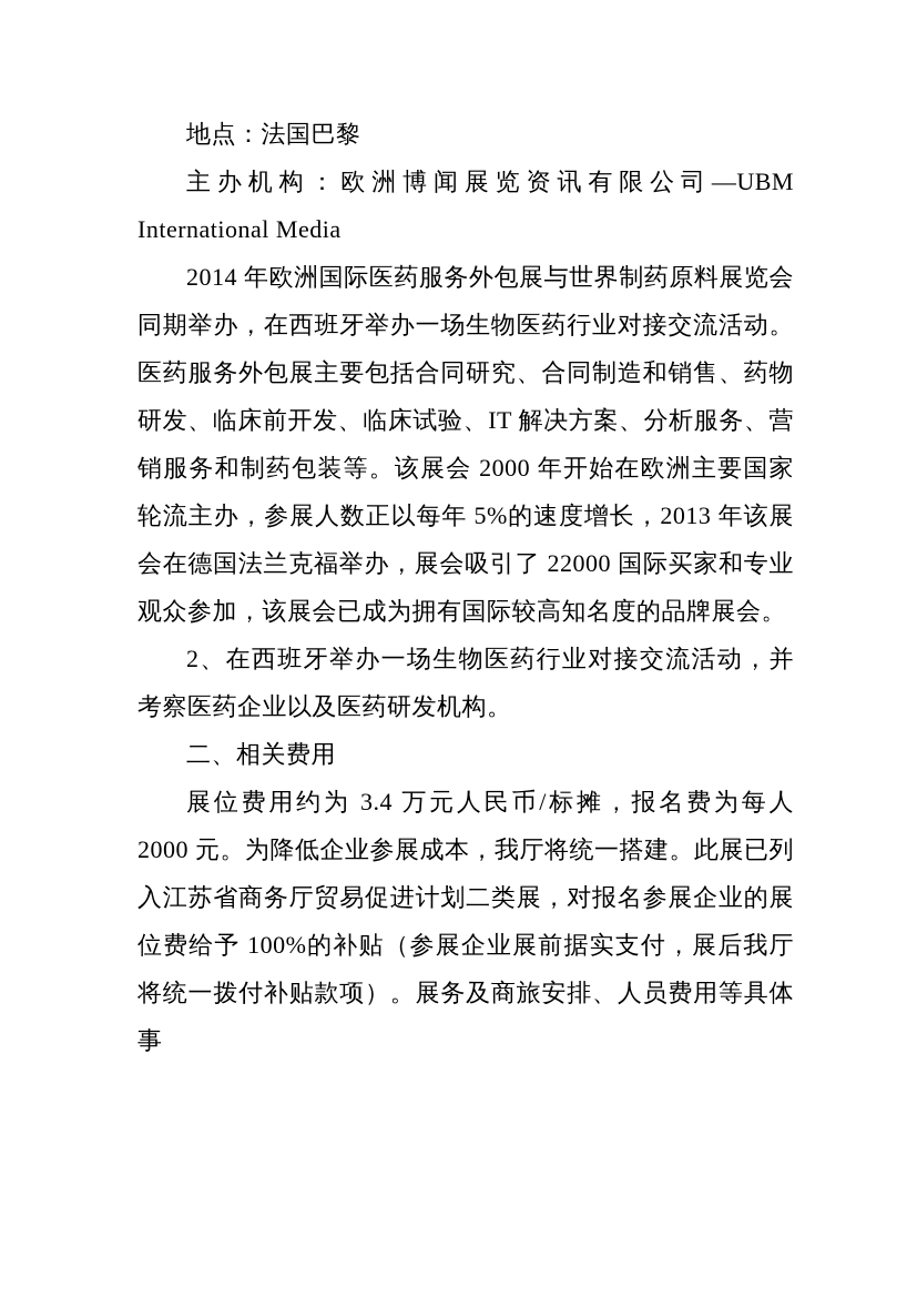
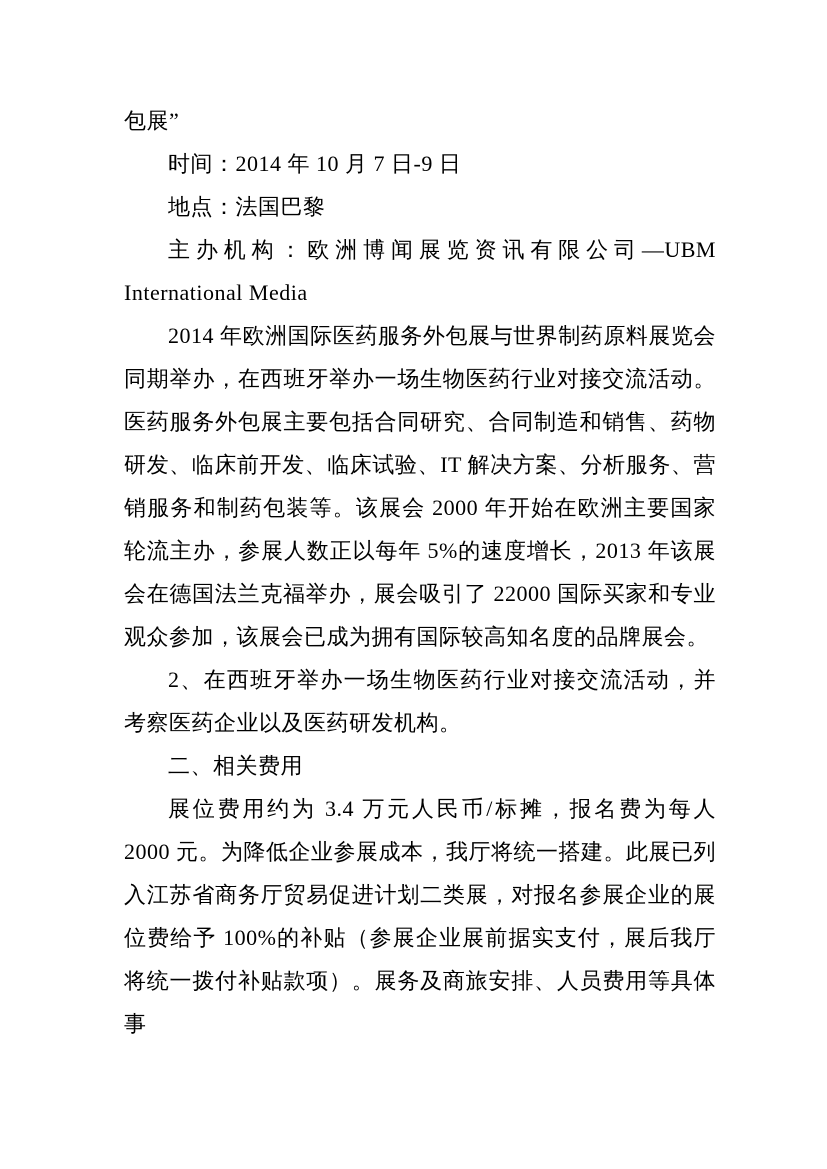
+ 包展”
+ 时间：2014 年 10 月 7 日-9 日
  地点：法国巴黎
  主办机构：欧洲博闻展览资讯有限公司—UBM International Media
  2014 年欧洲国际医药服务外包展与世界制药原料展览会同期举办，在西班牙举办一场生物医药行业对接交流活动。医药服务外包展主要包括合同研究、合同制造和销售、药物研发、临床前开发、临床试验、IT 解决方案、分析服务、营销服务和制药包装等。该展会 2000 年开始在欧洲主要国家轮流主办，参展人数正以每年 5%的速度增长，2013 年该展会在德国法兰克福举办，展会吸引了 22000 国际买家和专业观众参加，该展会已成为拥有国际较高知名度的品牌展会。
  2、在西班牙举办一场生物医药行业对接交流活动，并考察医药企业以及医药研发机构。
  二、相关费用
  展位费用约为 3.4 万元人民币/标摊，报名费为每人 2000 元。为降低企业参展成本，我厅将统一搭建。此展已列入江苏省商务厅贸易促进计划二类展，对报名参展企业的展位费给予 100%的补贴（参展企业展前据实支付，展后我厅将统一拨付补贴款项）。展务及商旅安排、人员费用等具体事
